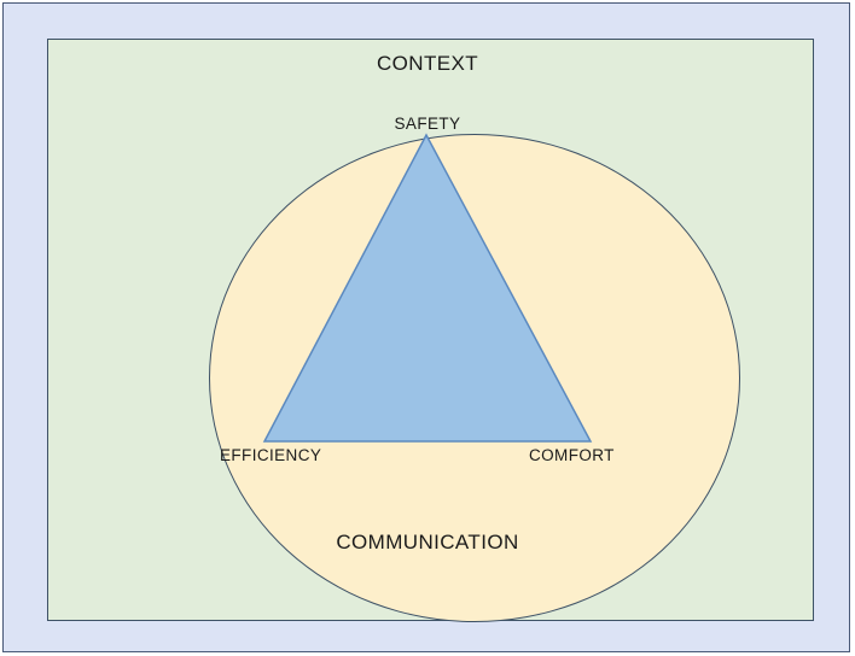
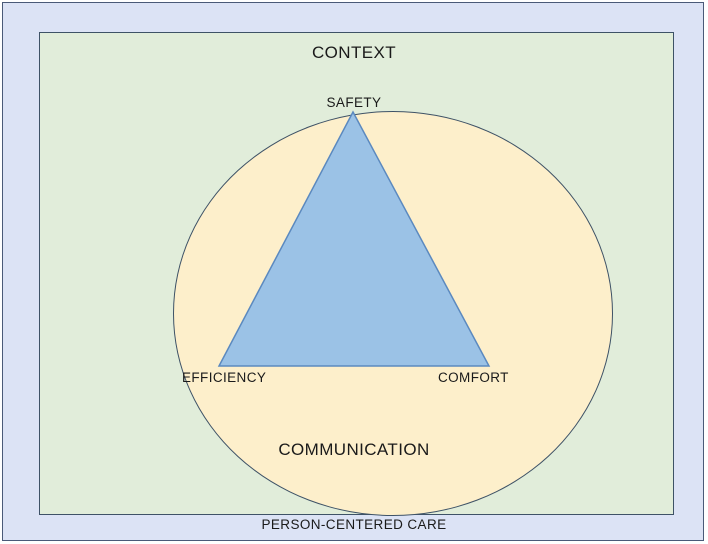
  CONTEXT
  SAFETY
  EFFICIENCY
  COMFORT
  COMMUNICATION
+ PERSON-CENTERED CARE
